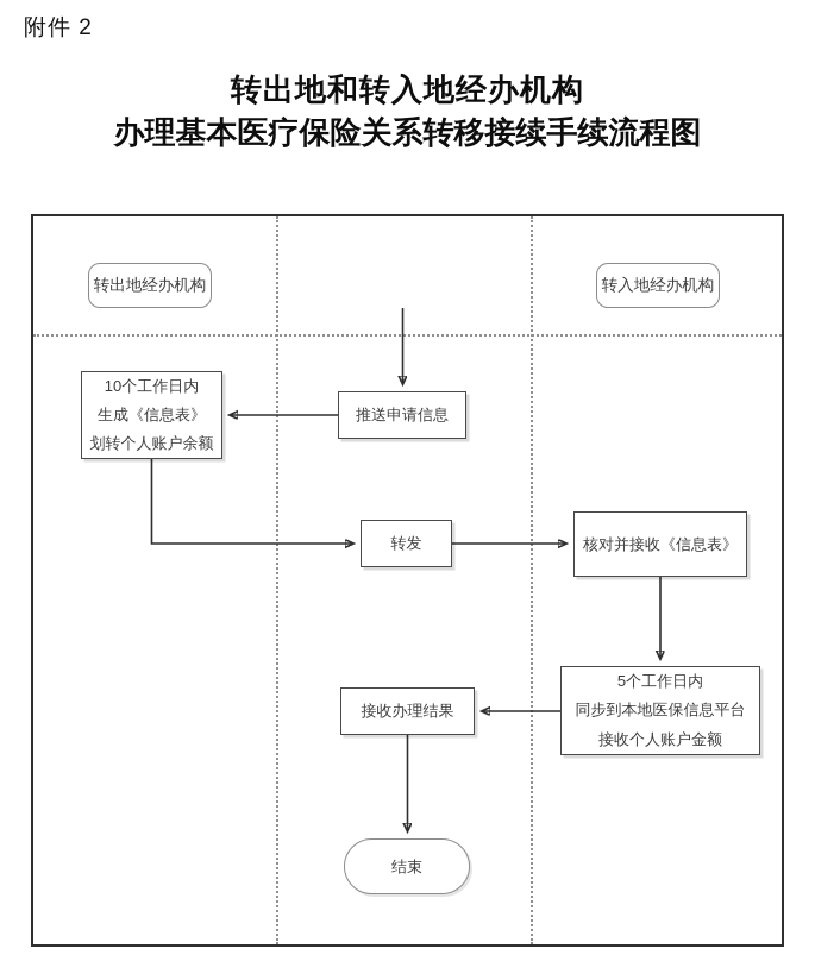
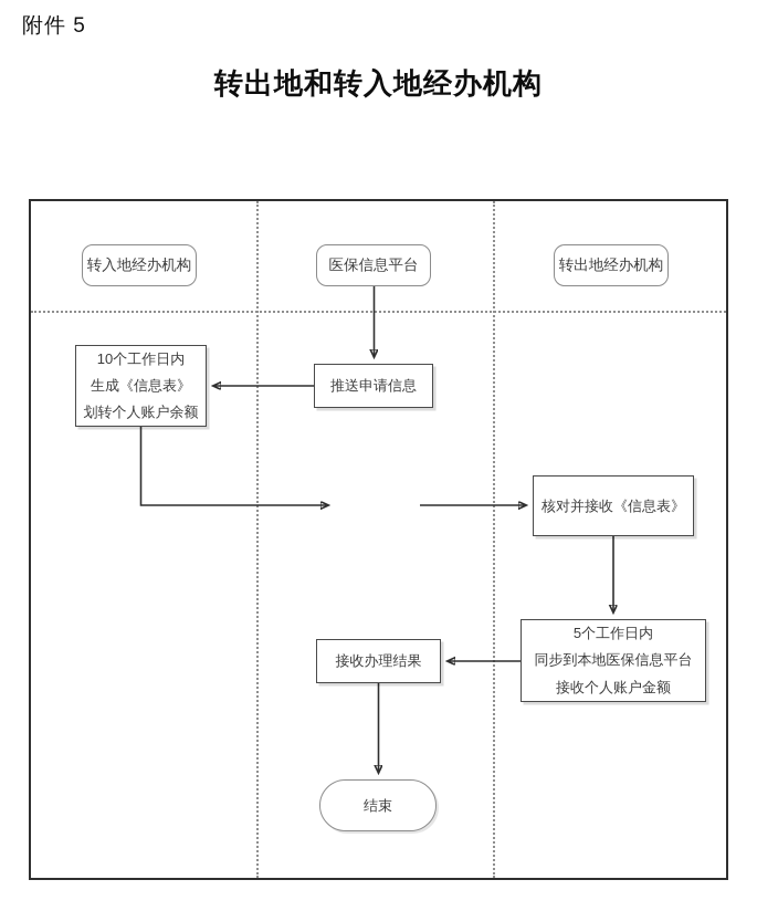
- 附件 2
+ 附件 5
  转出地和转入地经办机构
- 办理基本医疗保险关系转移接续手续流程图
- 转出地经办机构
+ 转入地经办机构
+ 医保信息平台
- 转入地经办机构
+ 转出地经办机构
  10个工作日内
  生成《信息表》
  划转个人账户余额
  推送申请信息
- 转发
  核对并接收《信息表》
  5个工作日内
  同步到本地医保信息平台
  接收个人账户金额
  接收办理结果
  结束
